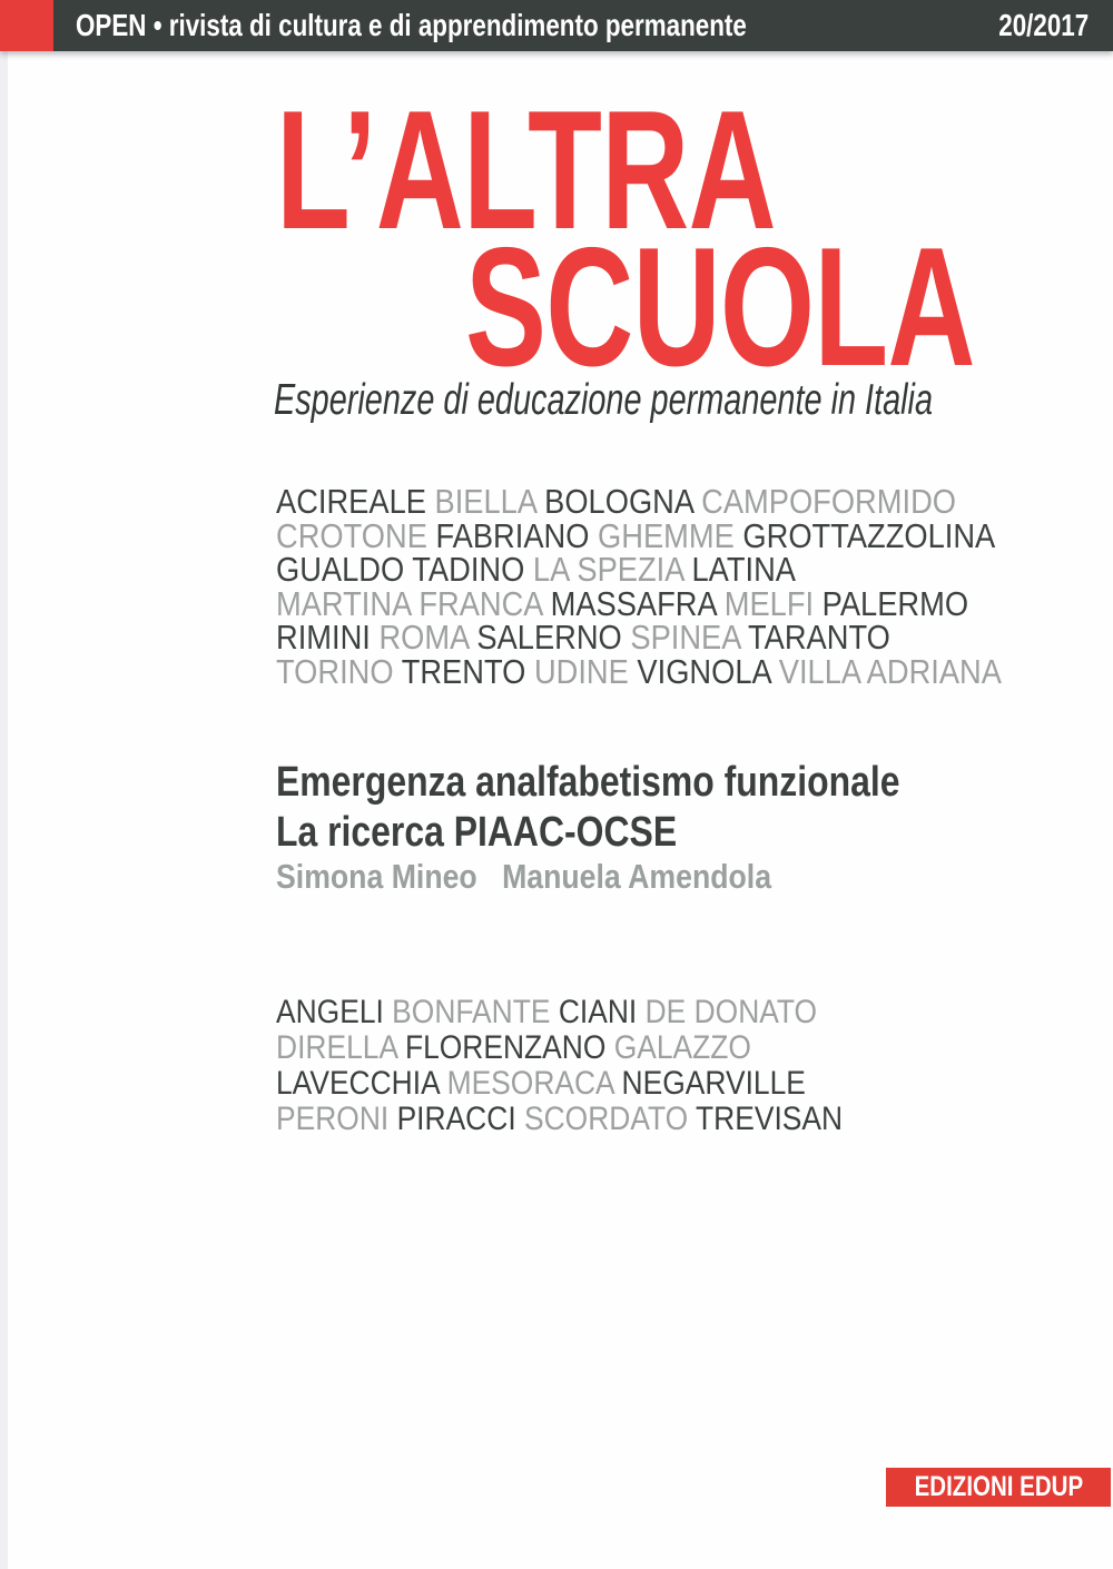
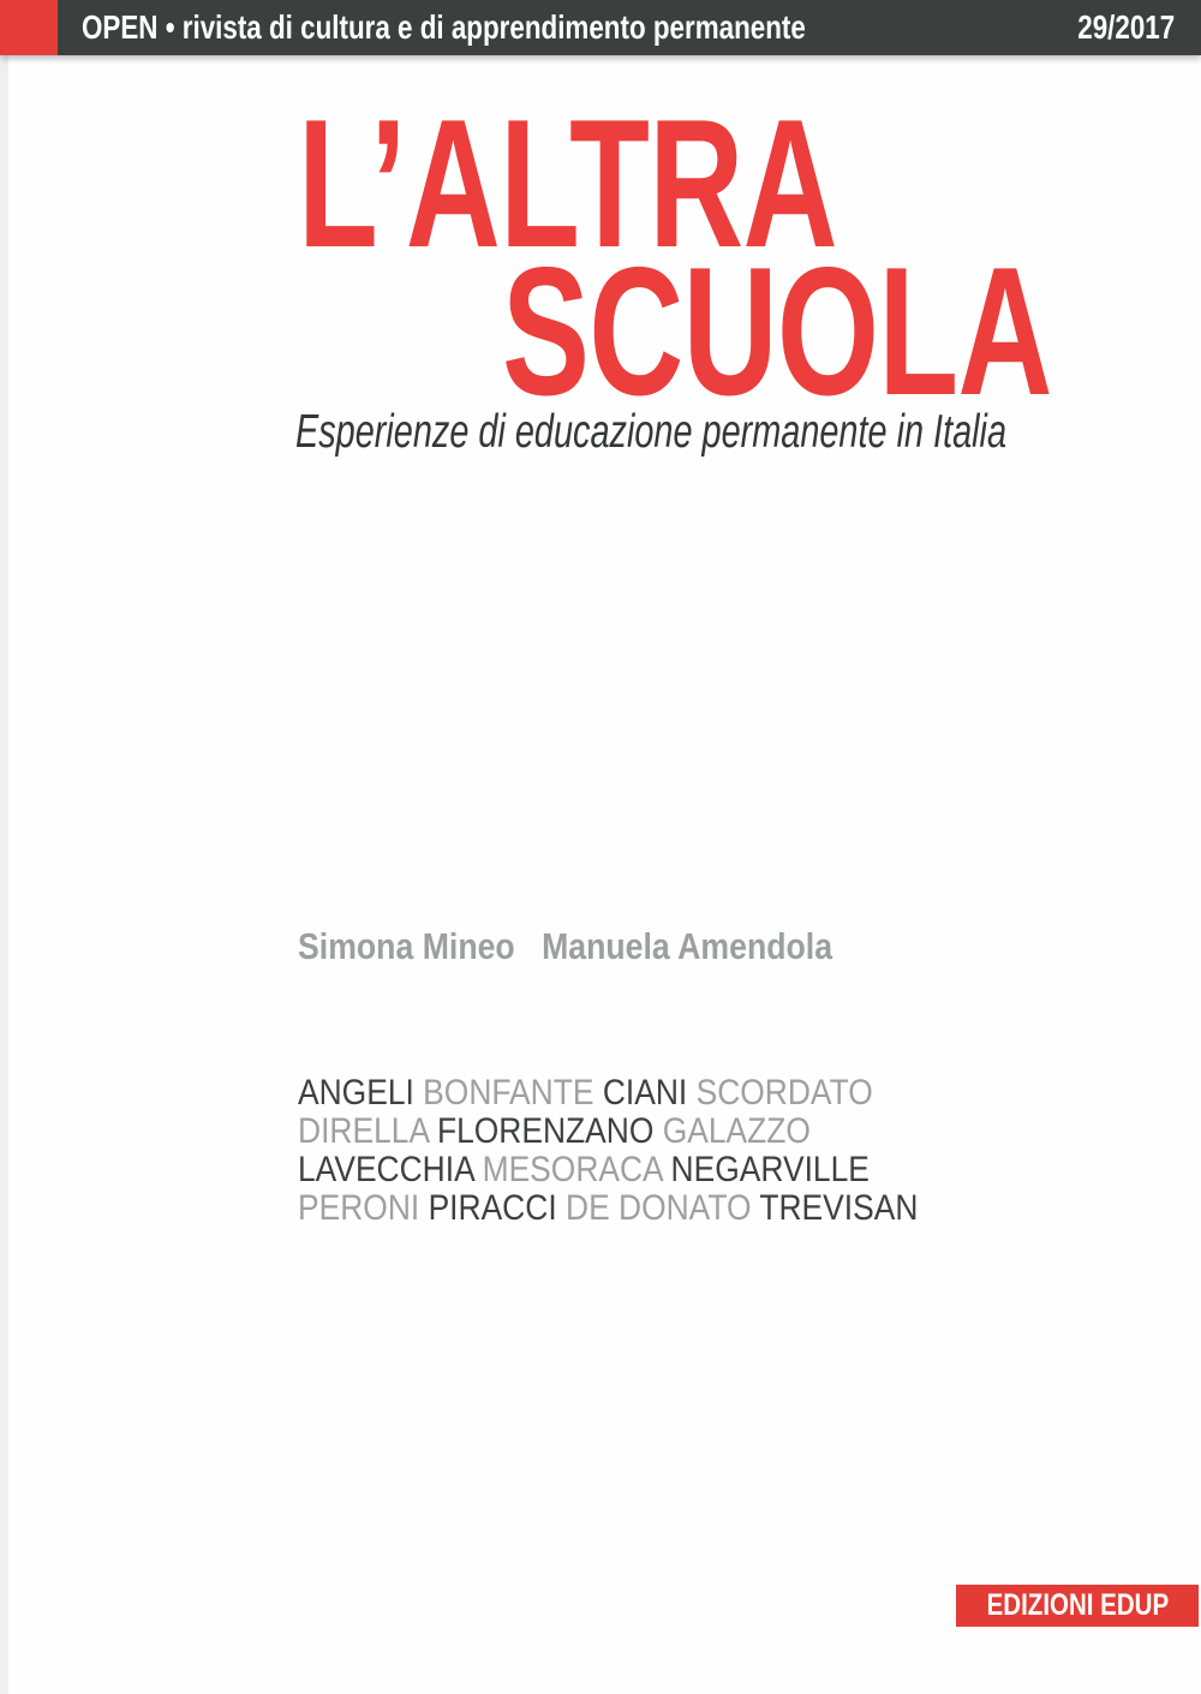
  OPEN • rivista di cultura e di apprendimento permanente
- 20/2017
+ 29/2017
  L’ALTRA
  SCUOLA
  Esperienze di educazione permanente in Italia
- ACIREALE BIELLA BOLOGNA CAMPOFORMIDO
- CROTONE FABRIANO GHEMME GROTTAZZOLINA
- GUALDO TADINO LA SPEZIA LATINA
- MARTINA FRANCA MASSAFRA MELFI PALERMO
- RIMINI ROMA SALERNO SPINEA TARANTO
- TORINO TRENTO UDINE VIGNOLA VILLA ADRIANA
- Emergenza analfabetismo funzionale
- La ricerca PIAAC-OCSE
  Simona Mineo Manuela Amendola
- ANGELI BONFANTE CIANI DE DONATO
+ ANGELI BONFANTE CIANI SCORDATO
  DIRELLA FLORENZANO GALAZZO
  LAVECCHIA MESORACA NEGARVILLE
- PERONI PIRACCI SCORDATO TREVISAN
+ PERONI PIRACCI DE DONATO TREVISAN
  EDIZIONI EDUP
